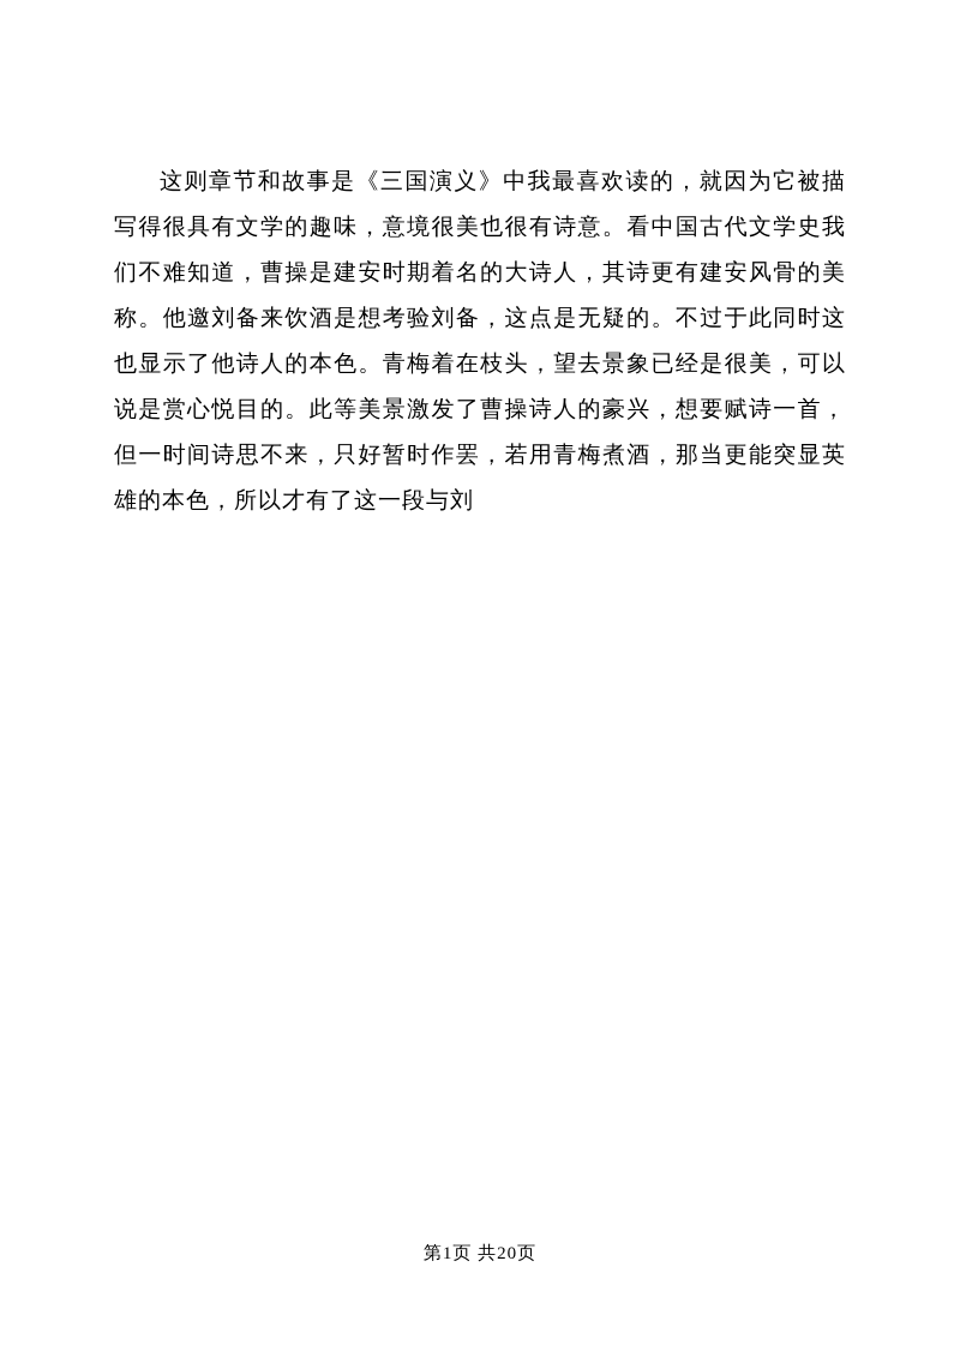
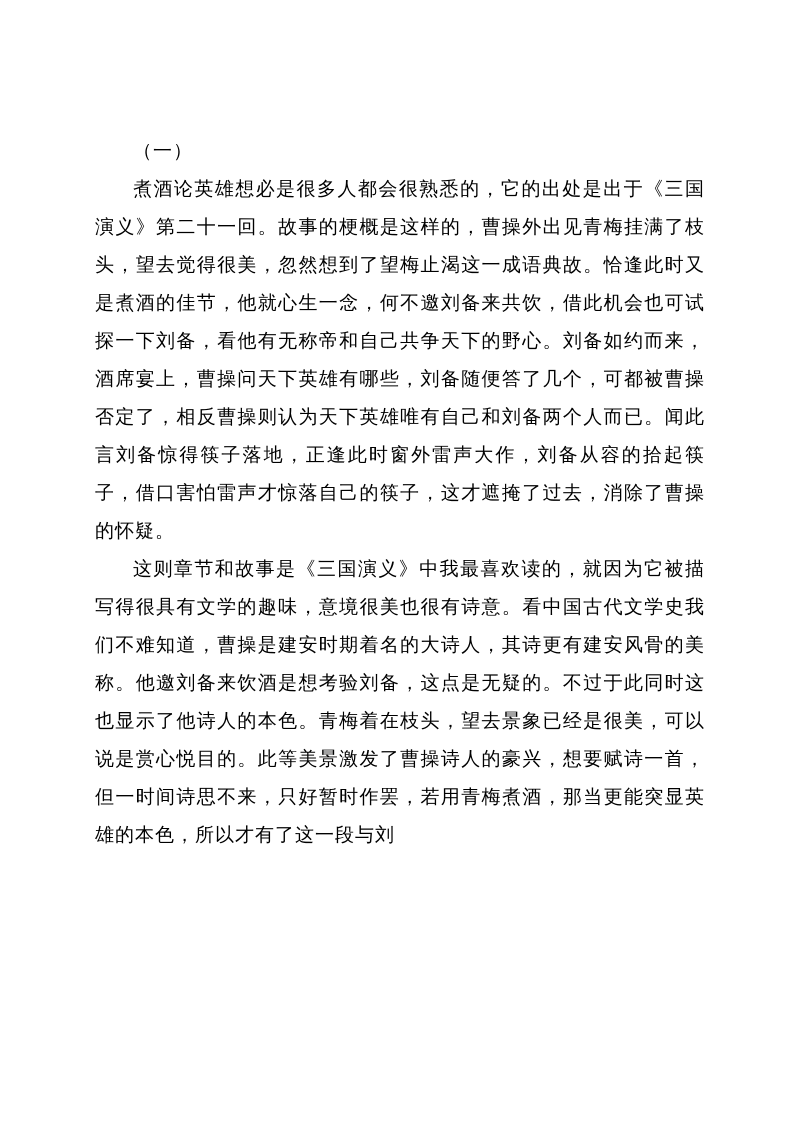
+ （一）
+ 煮酒论英雄想必是很多人都会很熟悉的，它的出处是出于《三国演义》第二十一回。故事的梗概是这样的，曹操外出见青梅挂满了枝头，望去觉得很美，忽然想到了望梅止渴这一成语典故。恰逢此时又是煮酒的佳节，他就心生一念，何不邀刘备来共饮，借此机会也可试探一下刘备，看他有无称帝和自己共争天下的野心。刘备如约而来，酒席宴上，曹操问天下英雄有哪些，刘备随便答了几个，可都被曹操否定了，相反曹操则认为天下英雄唯有自己和刘备两个人而已。闻此言刘备惊得筷子落地，正逢此时窗外雷声大作，刘备从容的拾起筷子，借口害怕雷声才惊落自己的筷子，这才遮掩了过去，消除了曹操的怀疑。
  这则章节和故事是《三国演义》中我最喜欢读的，就因为它被描写得很具有文学的趣味，意境很美也很有诗意。看中国古代文学史我们不难知道，曹操是建安时期着名的大诗人，其诗更有建安风骨的美称。他邀刘备来饮酒是想考验刘备，这点是无疑的。不过于此同时这也显示了他诗人的本色。青梅着在枝头，望去景象已经是很美，可以说是赏心悦目的。此等美景激发了曹操诗人的豪兴，想要赋诗一首，但一时间诗思不来，只好暂时作罢，若用青梅煮酒，那当更能突显英雄的本色，所以才有了这一段与刘
- 第1页 共20页
